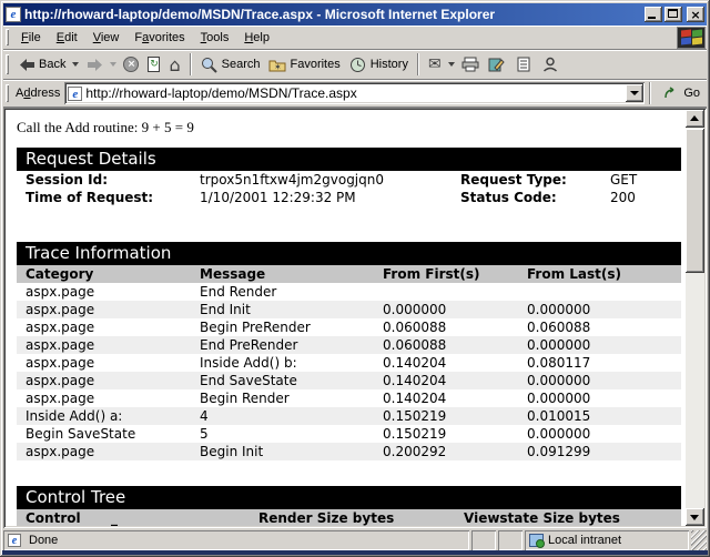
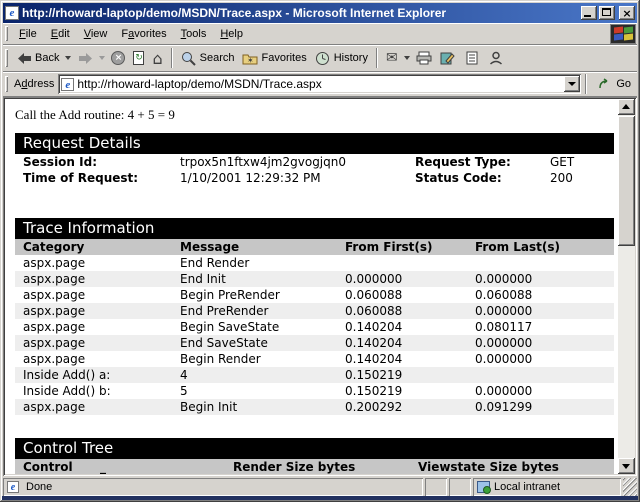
  e
  http://rhoward-laptop/demo/MSDN/Trace.aspx - Microsoft Internet Explorer
  ×
  File
  Edit
  View
  Favorites
  Tools
  Help
  Back
  ×
  ↻
  ⌂
  Search
  ✶
  Favorites
  History
  ✉
  Address
  e
  http://rhoward-laptop/demo/MSDN/Trace.aspx
  Go
- Call the Add routine: 9 + 5 = 9
+ Call the Add routine: 4 + 5 = 9
  Request Details
  Session Id:
  trpox5n1ftxw4jm2gvogjqn0
  Request Type:
  GET
  Time of Request:
  1/10/2001 12:29:32 PM
  Status Code:
  200
  Trace Information
  Category
  Message
  From First(s)
  From Last(s)
  aspx.page
  End Render
  aspx.page
  End Init
  0.000000
  0.000000
  aspx.page
  Begin PreRender
  0.060088
  0.060088
  aspx.page
  End PreRender
  0.060088
  0.000000
  aspx.page
- Inside Add() b:
+ Begin SaveState
  0.140204
  0.080117
  aspx.page
  End SaveState
  0.140204
  0.000000
  aspx.page
  Begin Render
  0.140204
  0.000000
  Inside Add() a:
  4
  0.150219
- 0.010015
- Begin SaveState
+ Inside Add() b:
  5
  0.150219
  0.000000
  aspx.page
  Begin Init
  0.200292
  0.091299
  Control Tree
  Control
  _
  Render Size bytes
  Viewstate Size bytes
  e
  Done
  Local intranet
